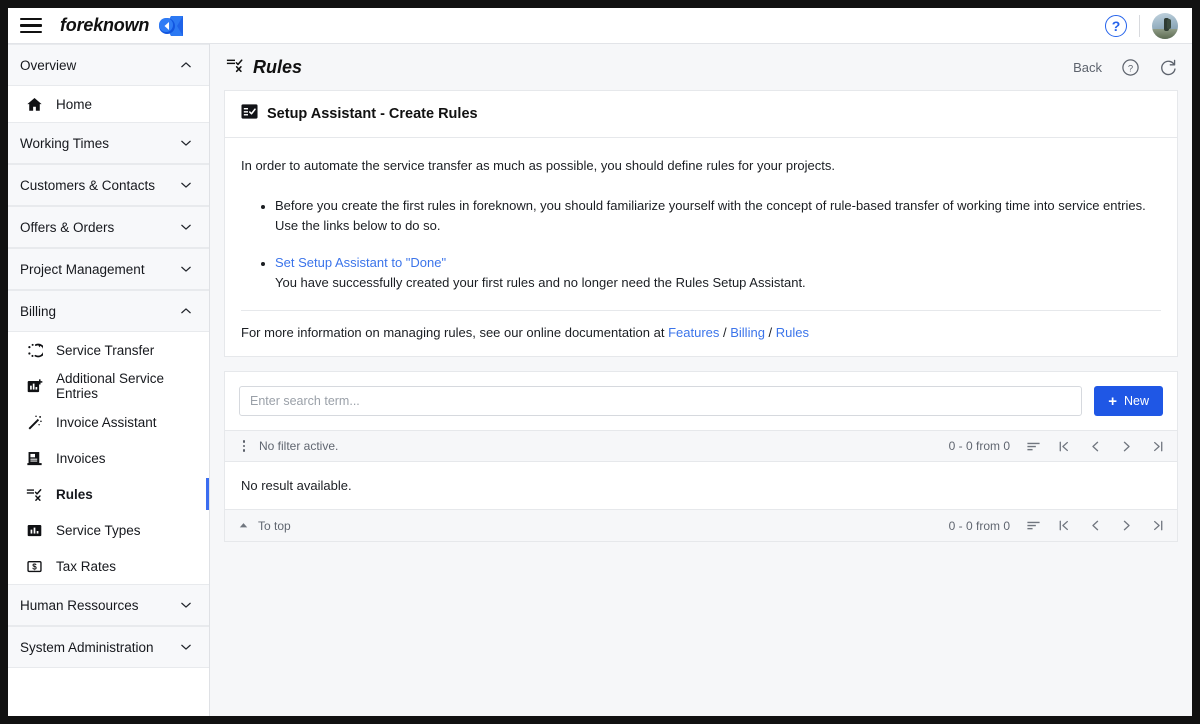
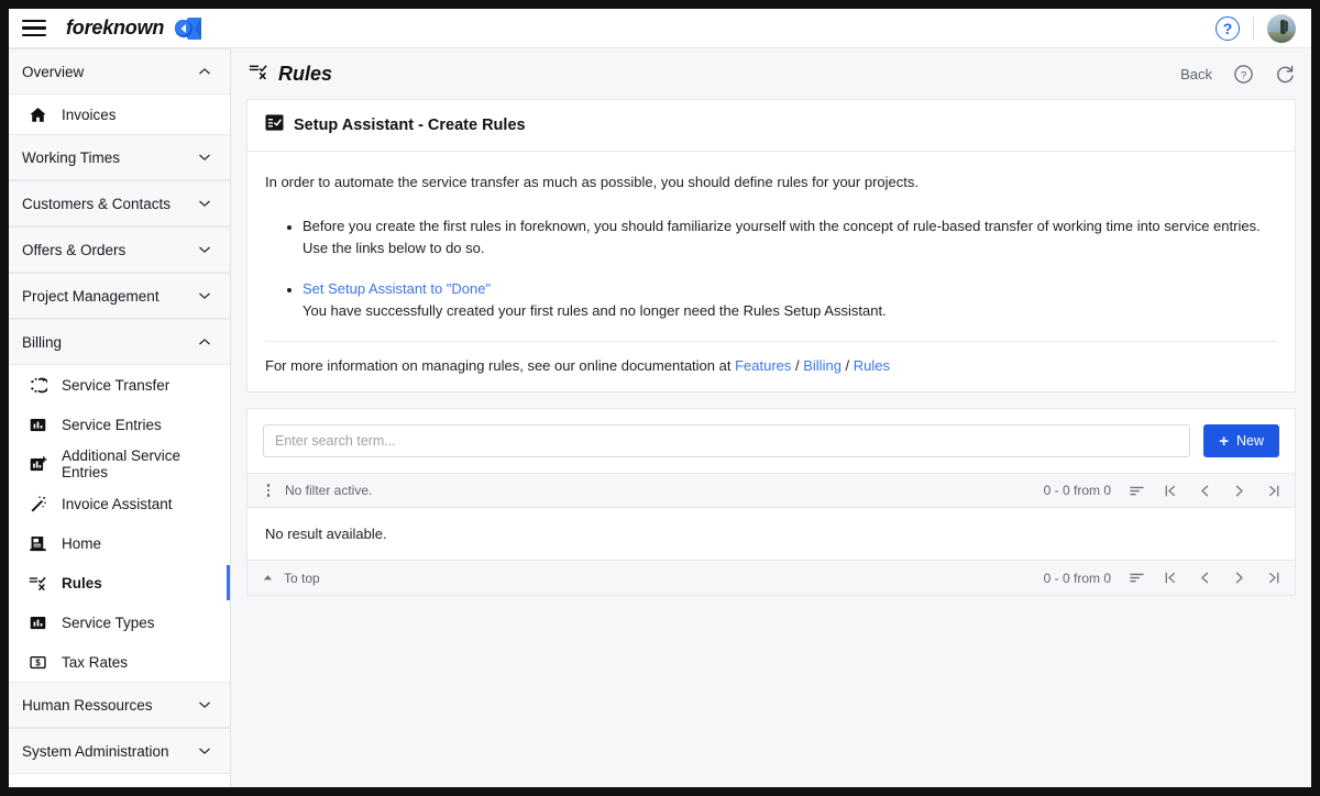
  foreknown
  ?
  Overview
- Home
+ Invoices
  Working Times
  Customers & Contacts
  Offers & Orders
  Project Management
  Billing
  Service Transfer
+ Service Entries
  Additional Service Entries
  Invoice Assistant
- Invoices
+ Home
  Rules
  Service Types
  $
  Tax Rates
  Human Ressources
  System Administration
  Rules
  Back
  ?
  Setup Assistant - Create Rules
  In order to automate the service transfer as much as possible, you should define rules for your projects.
  Before you create the first rules in foreknown, you should familiarize yourself with the concept of rule-based transfer of working time into service entries. Use the links below to do so.
  Set Setup Assistant to "Done"
  You have successfully created your first rules and no longer need the Rules Setup Assistant.
  For more information on managing rules, see our online documentation at Features / Billing / Rules
  Enter search term...
  +
  New
  No filter active.
  0 - 0 from 0
  No result available.
  To top
  0 - 0 from 0
